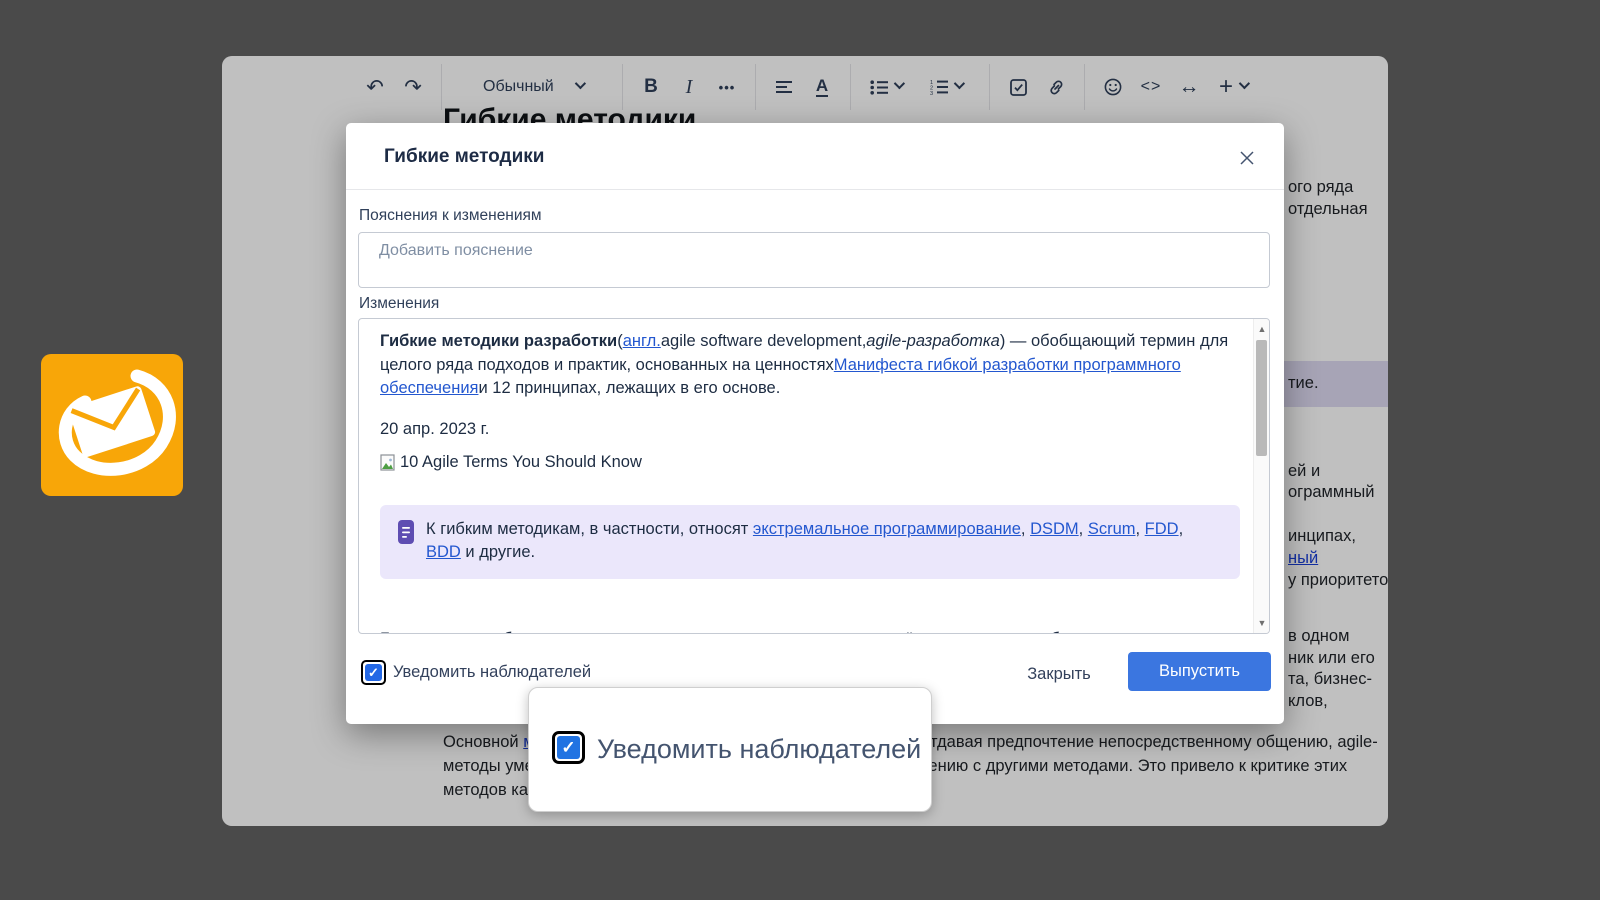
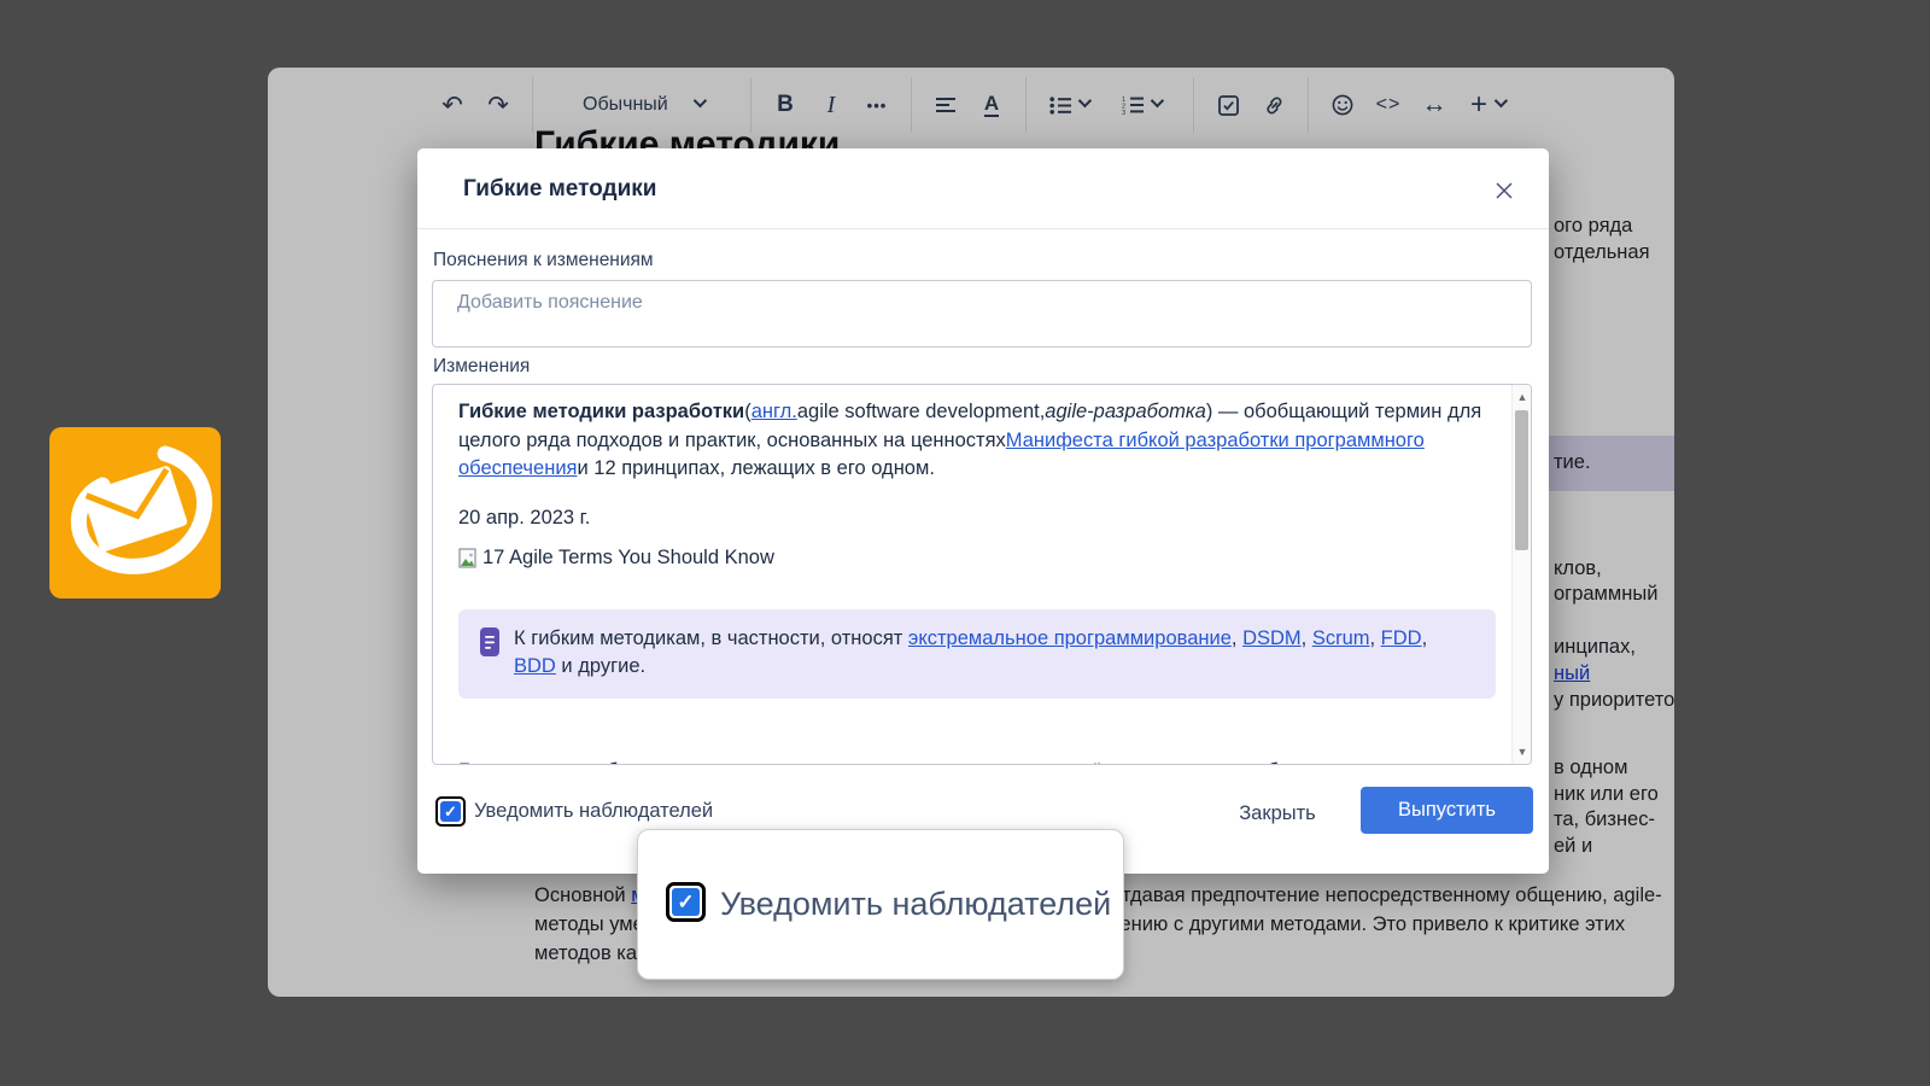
  ↶
  ↷
  Обычный
  B
  I
  •••
  A
  <>
  ↔
  +
  Гибкие методики
  ого ряда
  отдельная
  тие.
- ей и
+ клов,
  ограммный
  инципах,
  ный
  у приоритето
  в одном
  ник или его
  та, бизнес-
- клов,
+ ей и
  Гибкие методики
  Пояснения к изменениям
  Добавить пояснение
  Изменения
- Гибкие методики разработки(англ.agile software development,agile-разработка) — обобщающий термин для целого ряда подходов и практик, основанных на ценностяхМанифеста гибкой разработки программного обеспеченияи 12 принципах, лежащих в его основе.
+ Гибкие методики разработки(англ.agile software development,agile-разработка) — обобщающий термин для целого ряда подходов и практик, основанных на ценностяхМанифеста гибкой разработки программного обеспеченияи 12 принципах, лежащих в его одном.
  20 апр. 2023 г.
- 10 Agile Terms You Should Know
+ 17 Agile Terms You Should Know
  К гибким методикам, в частности, относят экстремальное программирование, DSDM, Scrum, FDD, BDD и другие.
  ▲
  ▼
  ✓
  Уведомить наблюдателей
  Закрыть
  Выпустить
  ✓
  Уведомить наблюдателей
